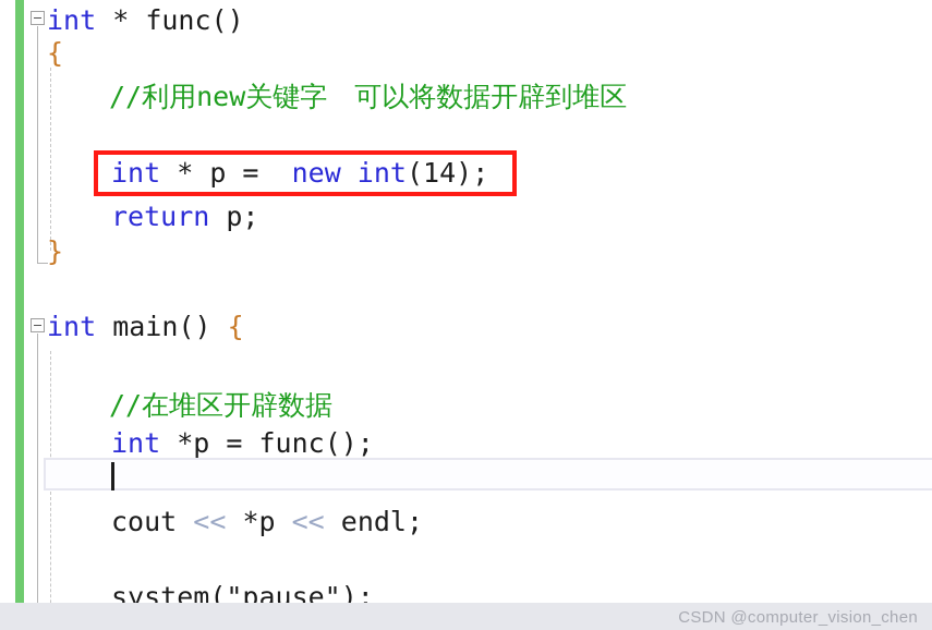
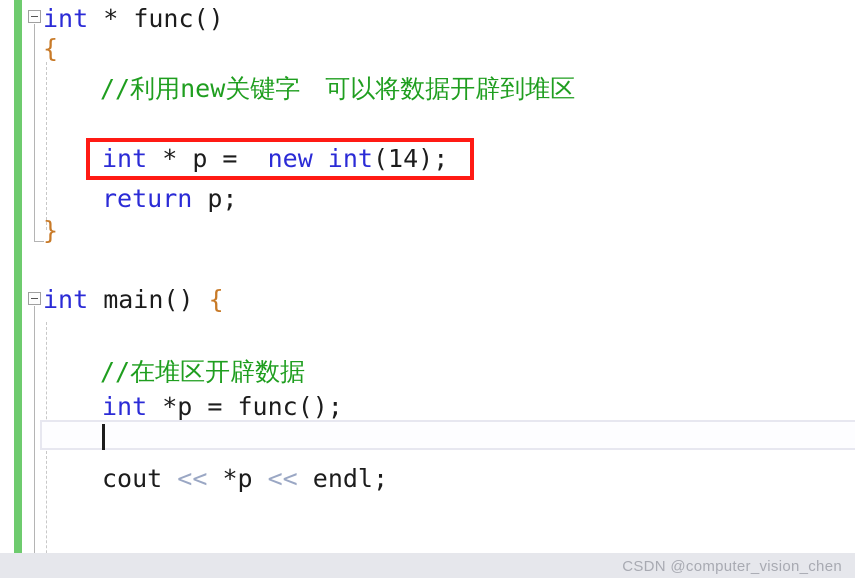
  int * func()
  {
  //利用new关键字 可以将数据开辟到堆区
  int * p = new int(14);
  return p;
  }
  int main() {
  //在堆区开辟数据
  int *p = func();
  cout << *p << endl;
- system("pause");
  CSDN @computer_vision_chen
